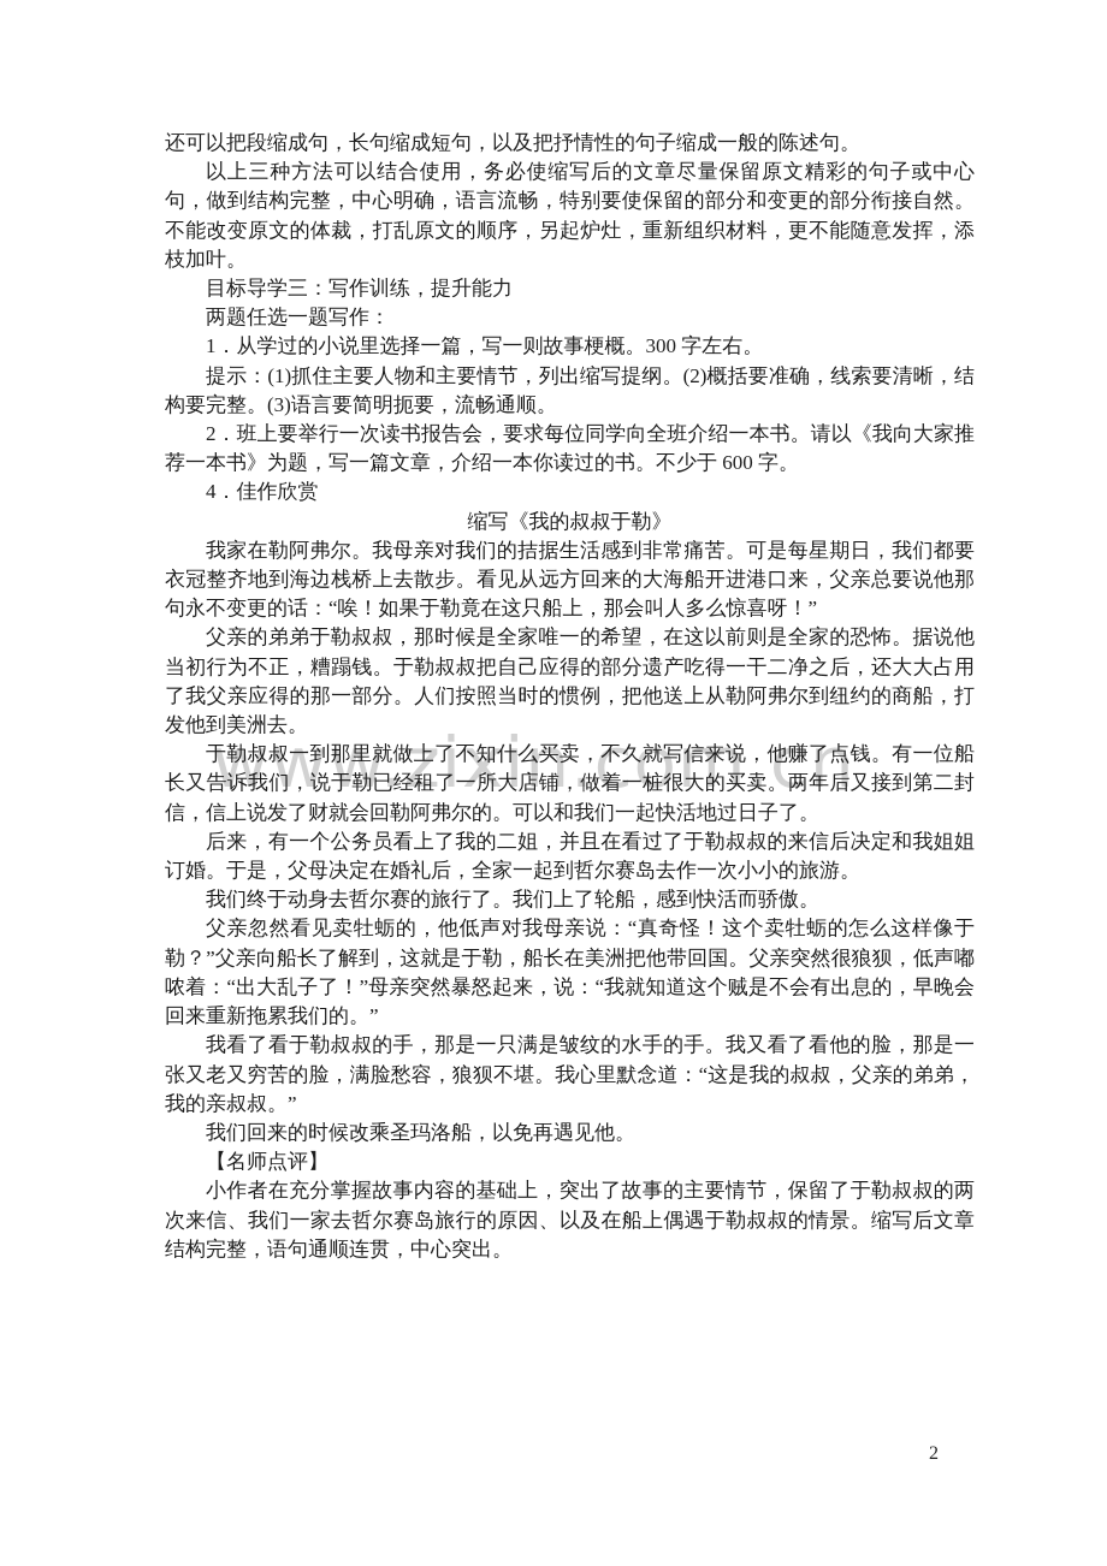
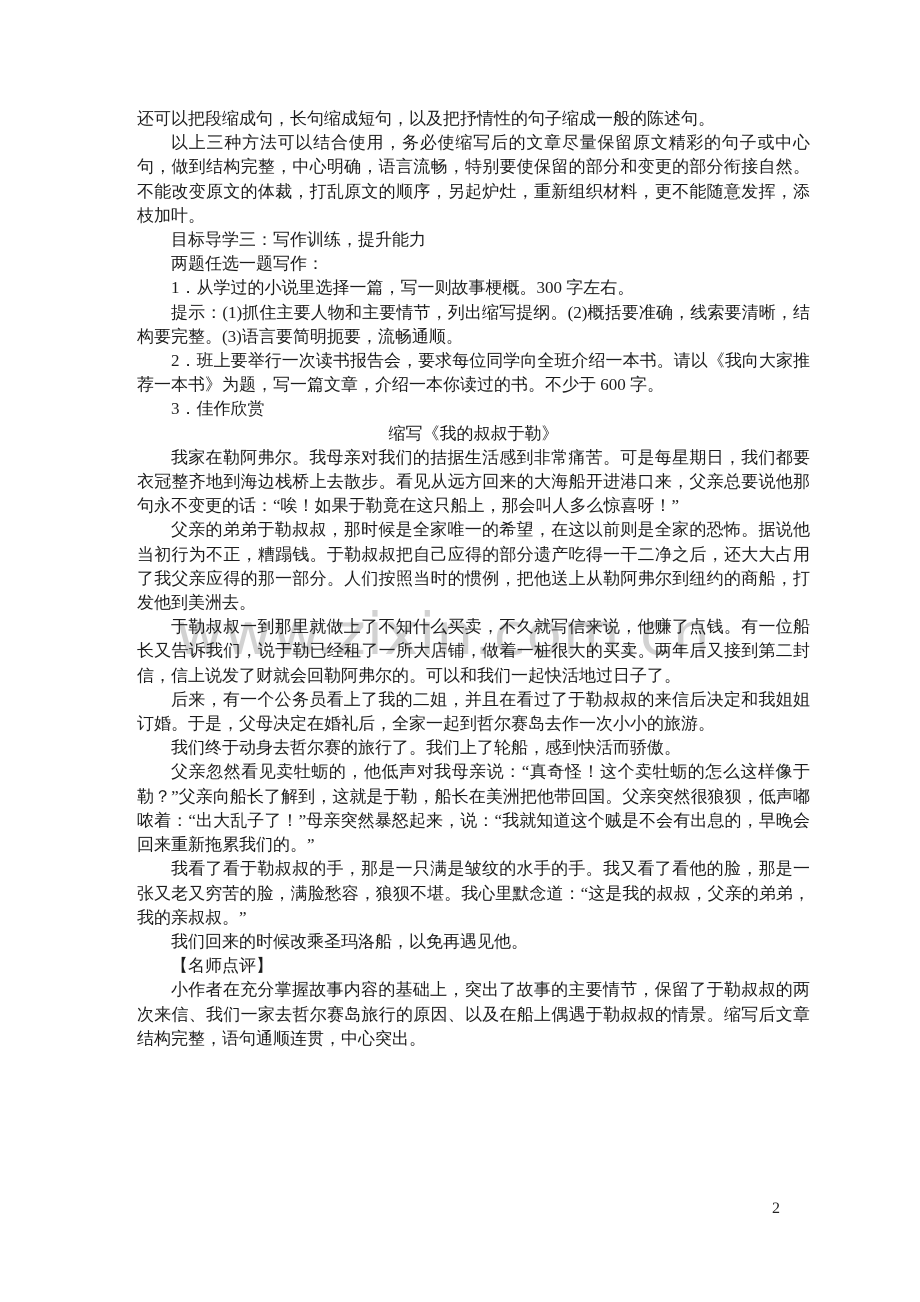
  www.zixin.com.cn
  还可以把段缩成句，长句缩成短句，以及把抒情性的句子缩成一般的陈述句。
  以上三种方法可以结合使用，务必使缩写后的文章尽量保留原文精彩的句子或中心句，做到结构完整，中心明确，语言流畅，特别要使保留的部分和变更的部分衔接自然。不能改变原文的体裁，打乱原文的顺序，另起炉灶，重新组织材料，更不能随意发挥，添枝加叶。
  目标导学三：写作训练，提升能力
  两题任选一题写作：
  1．从学过的小说里选择一篇，写一则故事梗概。300 字左右。
  提示：(1)抓住主要人物和主要情节，列出缩写提纲。(2)概括要准确，线索要清晰，结构要完整。(3)语言要简明扼要，流畅通顺。
  2．班上要举行一次读书报告会，要求每位同学向全班介绍一本书。请以《我向大家推荐一本书》为题，写一篇文章，介绍一本你读过的书。不少于 600 字。
- 4．佳作欣赏
+ 3．佳作欣赏
  缩写《我的叔叔于勒》
  我家在勒阿弗尔。我母亲对我们的拮据生活感到非常痛苦。可是每星期日，我们都要衣冠整齐地到海边栈桥上去散步。看见从远方回来的大海船开进港口来，父亲总要说他那句永不变更的话：“唉！如果于勒竟在这只船上，那会叫人多么惊喜呀！”
  父亲的弟弟于勒叔叔，那时候是全家唯一的希望，在这以前则是全家的恐怖。据说他当初行为不正，糟蹋钱。于勒叔叔把自己应得的部分遗产吃得一干二净之后，还大大占用了我父亲应得的那一部分。人们按照当时的惯例，把他送上从勒阿弗尔到纽约的商船，打发他到美洲去。
  于勒叔叔一到那里就做上了不知什么买卖，不久就写信来说，他赚了点钱。有一位船长又告诉我们，说于勒已经租了一所大店铺，做着一桩很大的买卖。两年后又接到第二封信，信上说发了财就会回勒阿弗尔的。可以和我们一起快活地过日子了。
  后来，有一个公务员看上了我的二姐，并且在看过了于勒叔叔的来信后决定和我姐姐订婚。于是，父母决定在婚礼后，全家一起到哲尔赛岛去作一次小小的旅游。
  我们终于动身去哲尔赛的旅行了。我们上了轮船，感到快活而骄傲。
  父亲忽然看见卖牡蛎的，他低声对我母亲说：“真奇怪！这个卖牡蛎的怎么这样像于勒？”父亲向船长了解到，这就是于勒，船长在美洲把他带回国。父亲突然很狼狈，低声嘟哝着：“出大乱子了！”母亲突然暴怒起来，说：“我就知道这个贼是不会有出息的，早晚会回来重新拖累我们的。”
  我看了看于勒叔叔的手，那是一只满是皱纹的水手的手。我又看了看他的脸，那是一张又老又穷苦的脸，满脸愁容，狼狈不堪。我心里默念道：“这是我的叔叔，父亲的弟弟，我的亲叔叔。”
  我们回来的时候改乘圣玛洛船，以免再遇见他。
  【名师点评】
  小作者在充分掌握故事内容的基础上，突出了故事的主要情节，保留了于勒叔叔的两次来信、我们一家去哲尔赛岛旅行的原因、以及在船上偶遇于勒叔叔的情景。缩写后文章结构完整，语句通顺连贯，中心突出。
  2
